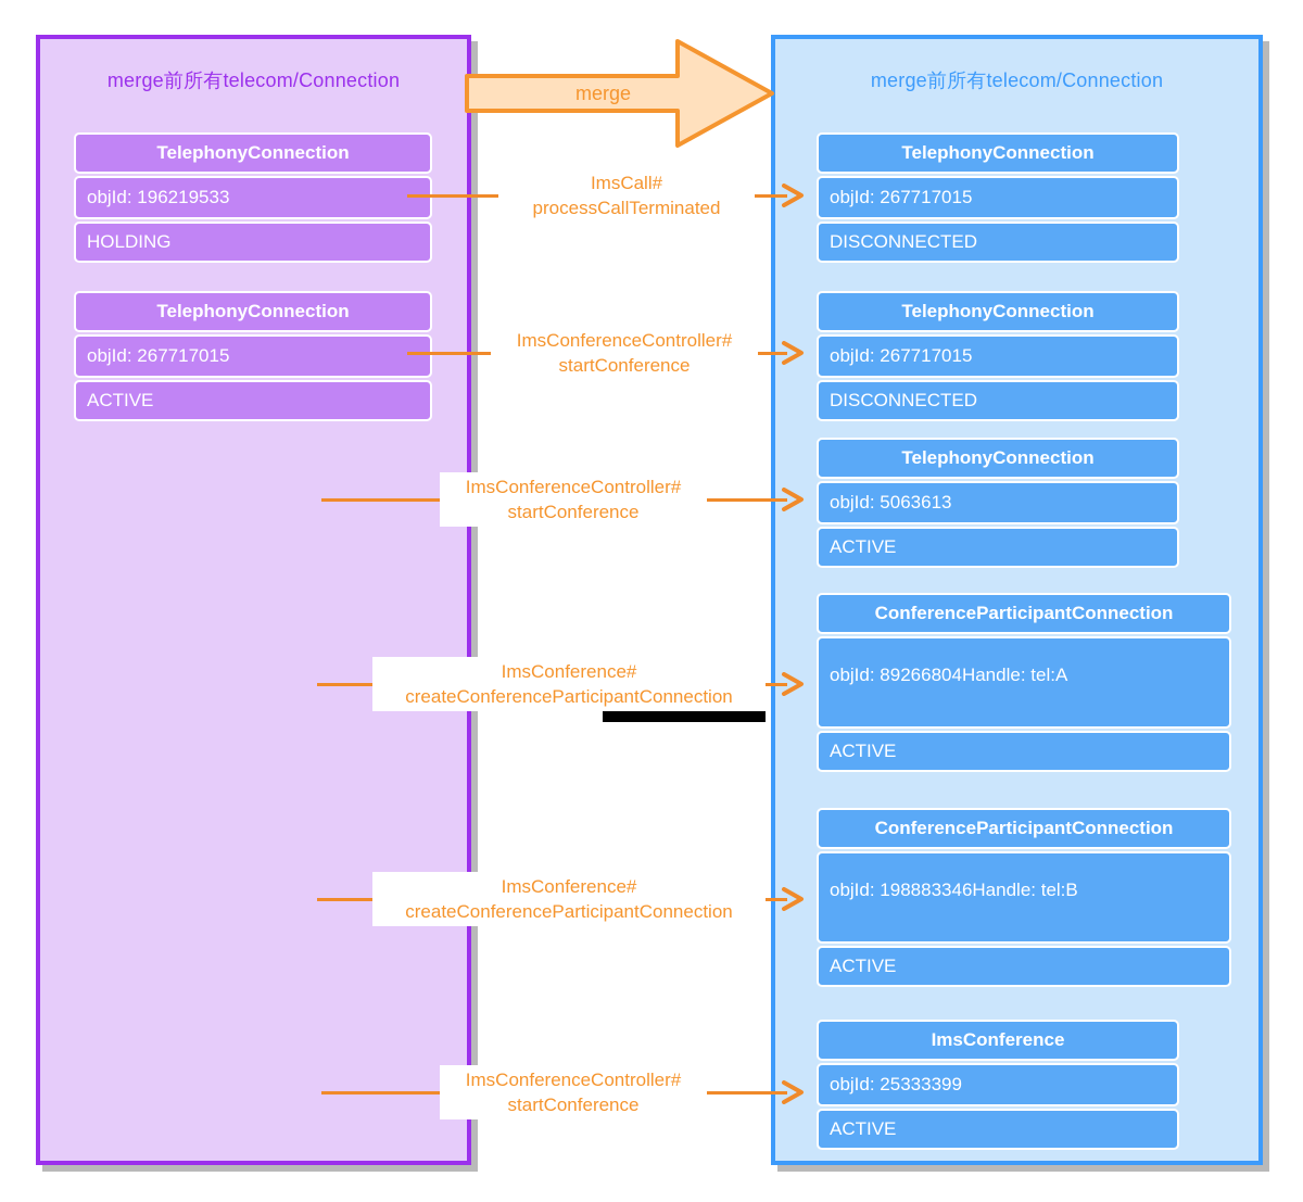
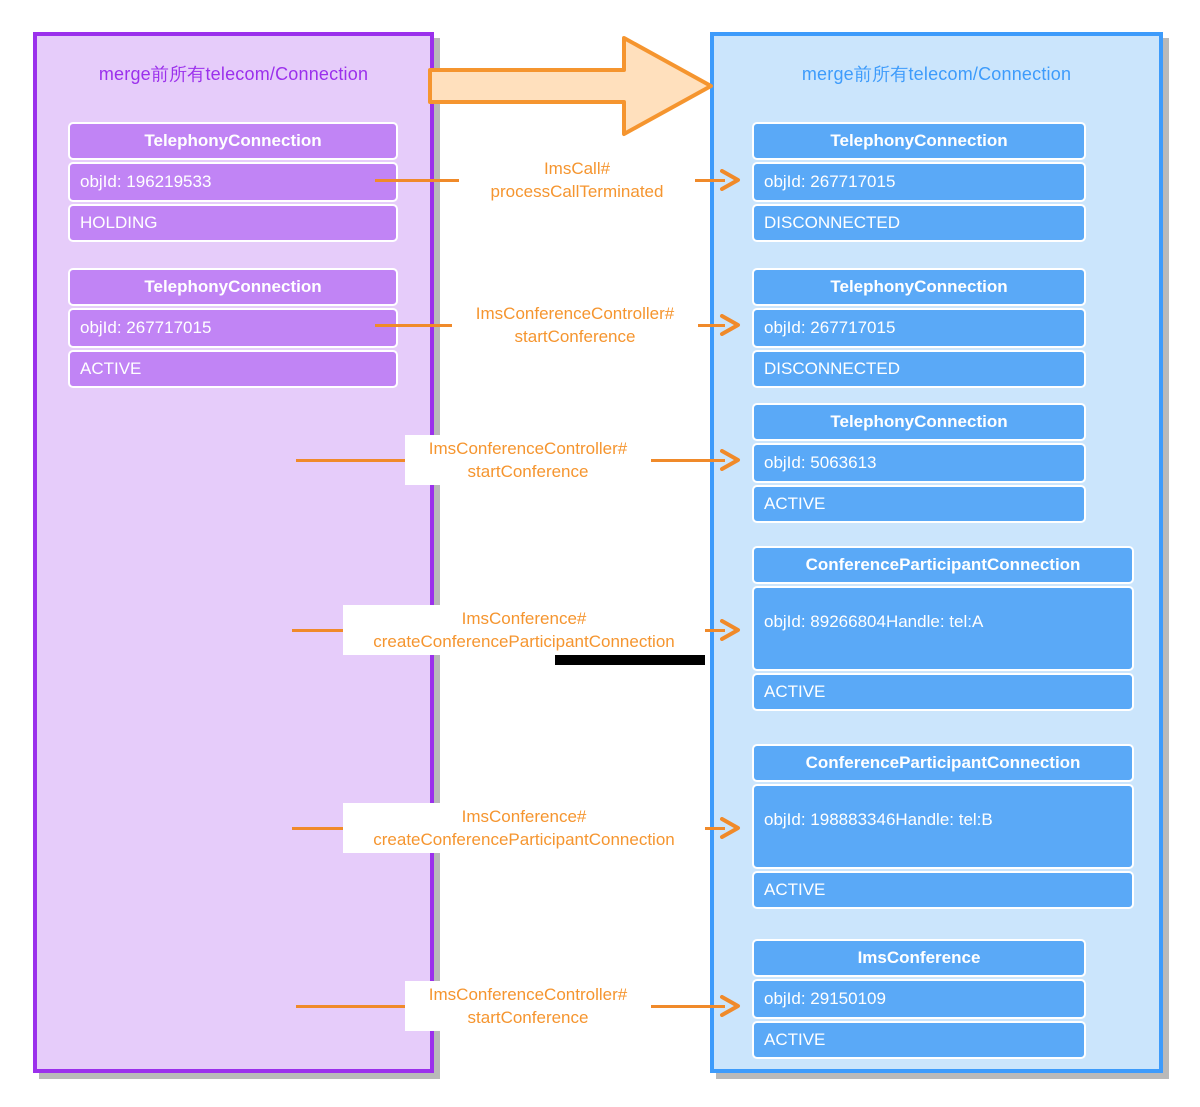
  merge前所有telecom/Connection
  TelephonyConnection
  objId: 196219533
  HOLDING
  TelephonyConnection
  objId: 267717015
  ACTIVE
  merge前所有telecom/Connection
  TelephonyConnection
  objId: 267717015
  DISCONNECTED
  TelephonyConnection
  objId: 267717015
  DISCONNECTED
  TelephonyConnection
  objId: 5063613
  ACTIVE
  ConferenceParticipantConnection
  objId: 89266804Handle: tel:A
  ACTIVE
  ConferenceParticipantConnection
  objId: 198883346Handle: tel:B
  ACTIVE
  ImsConference
- objId: 25333399
+ objId: 29150109
  ACTIVE
- merge
  ImsCall#
  processCallTerminated
  ImsConferenceController#
  startConference
  ImsConferenceController#
  startConference
  ImsConference#
  createConferenceParticipantConnection
  ImsConference#
  createConferenceParticipantConnection
  ImsConferenceController#
  startConference
